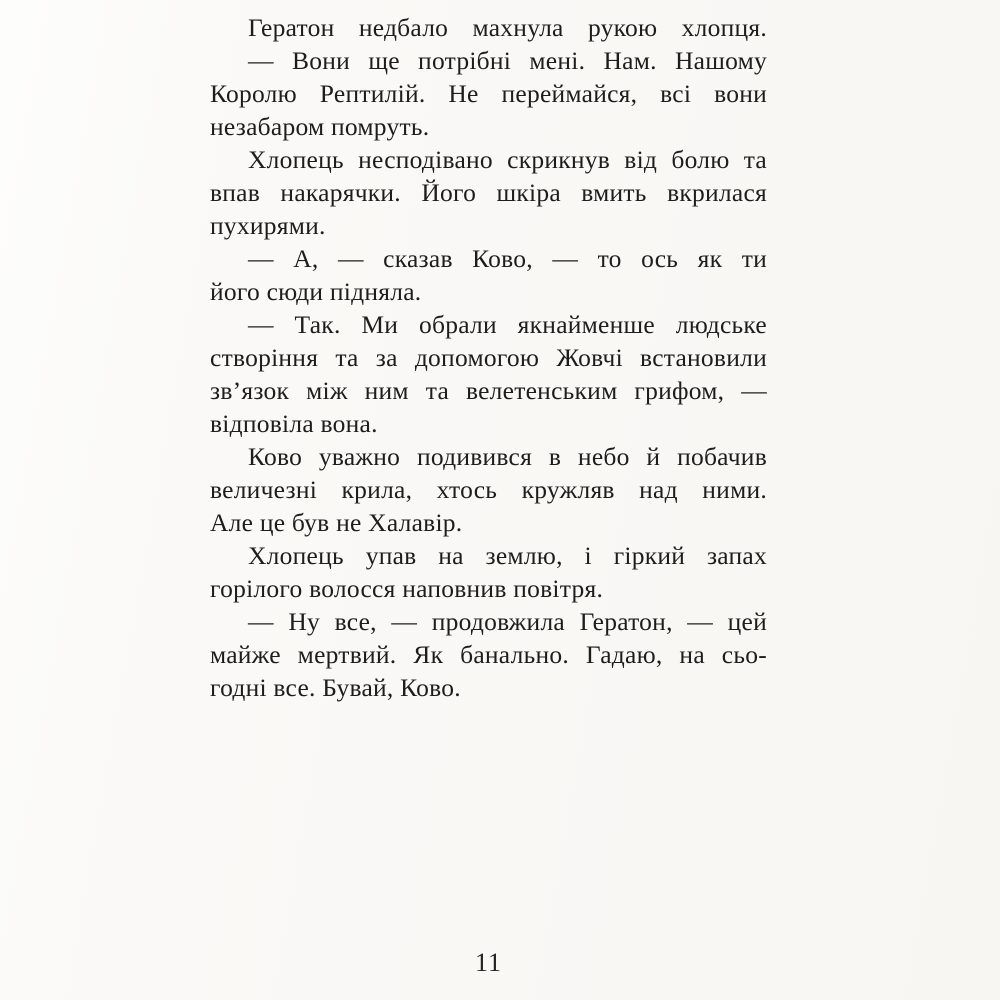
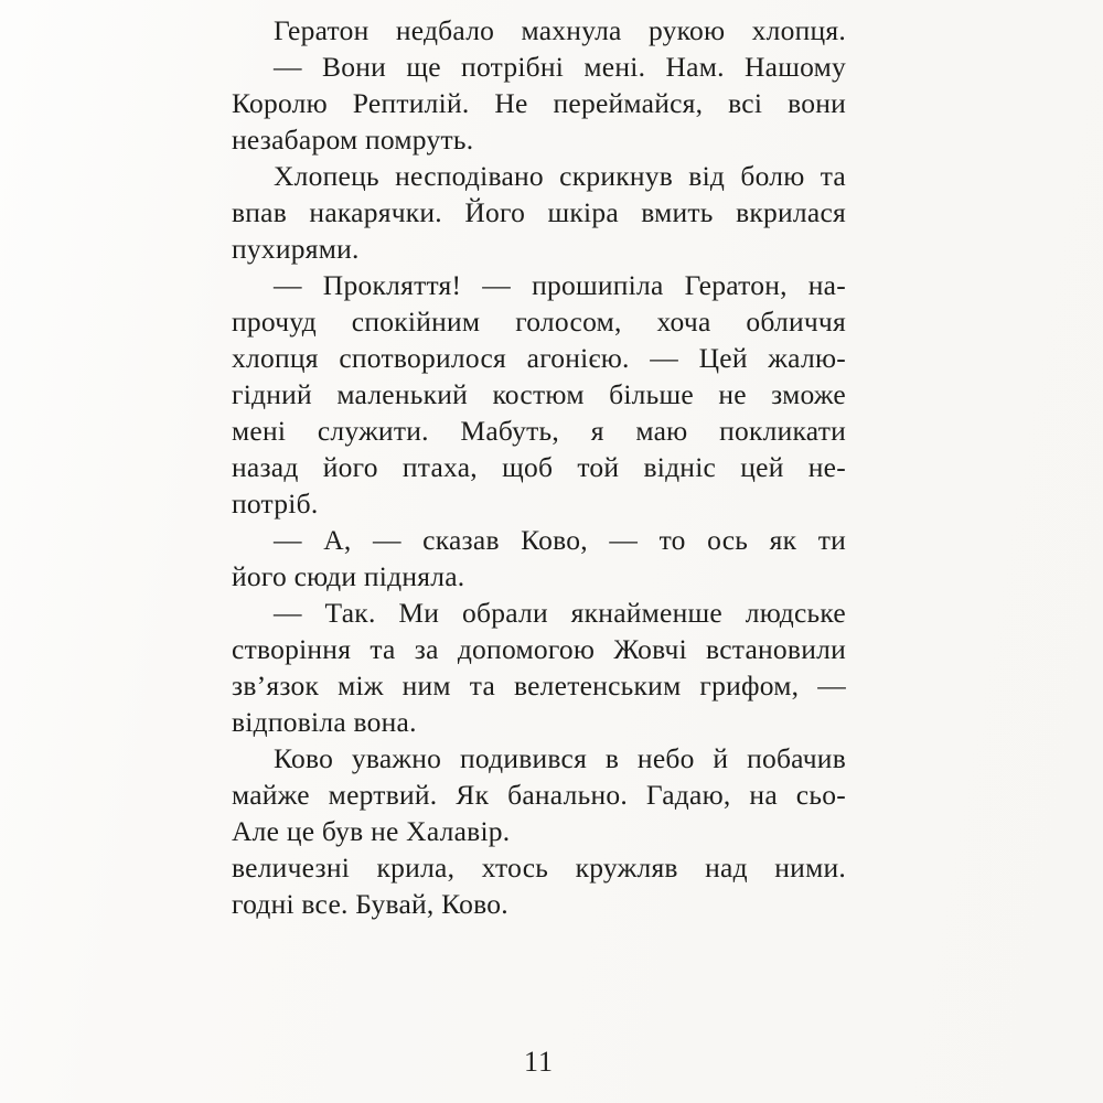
  Гератон недбало махнула рукою хлопця.
  — Вони ще потрібні мені. Нам. Нашому
  Королю Рептилій. Не переймайся, всі вони
  незабаром помруть.
  Хлопець несподівано скрикнув від болю та
  впав накарячки. Його шкіра вмить вкрилася
  пухирями.
+ — Прокляття! — прошипіла Гератон, на-
+ прочуд спокійним голосом, хоча обличчя
+ хлопця спотворилося агонією. — Цей жалю-
+ гідний маленький костюм більше не зможе
+ мені служити. Мабуть, я маю покликати
+ назад його птаха, щоб той відніс цей не-
+ потріб.
  — А, — сказав Ково, — то ось як ти
  його сюди підняла.
  — Так. Ми обрали якнайменше людське
  створіння та за допомогою Жовчі встановили
  зв’язок між ним та велетенським грифом, —
  відповіла вона.
  Ково уважно подивився в небо й побачив
- величезні крила, хтось кружляв над ними.
+ майже мертвий. Як банально. Гадаю, на сьо-
  Але це був не Халавір.
- Хлопець упав на землю, і гіркий запах
- горілого волосся наповнив повітря.
- — Ну все, — продовжила Гератон, — цей
- майже мертвий. Як банально. Гадаю, на сьо-
+ величезні крила, хтось кружляв над ними.
  годні все. Бувай, Ково.
  11
